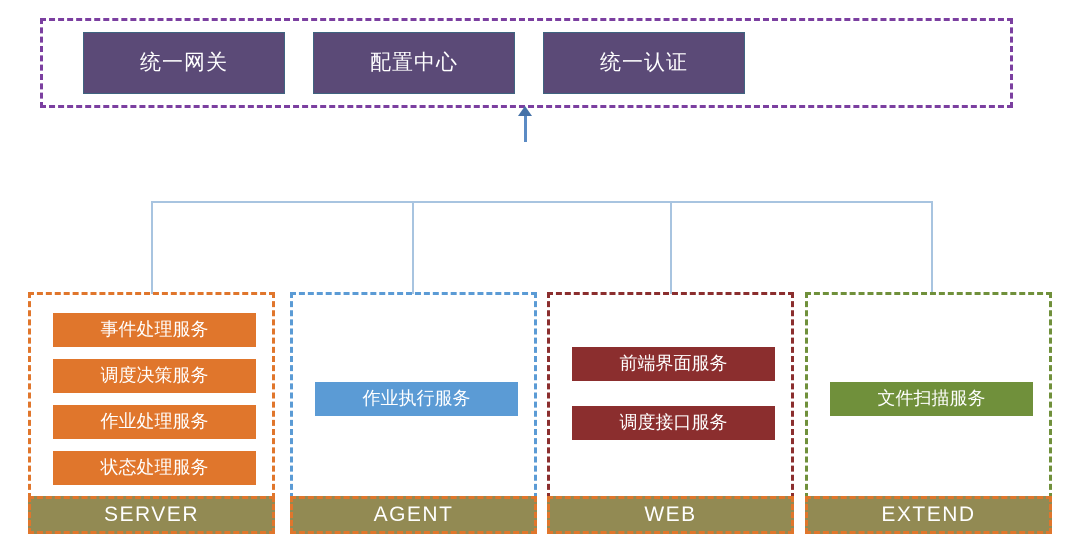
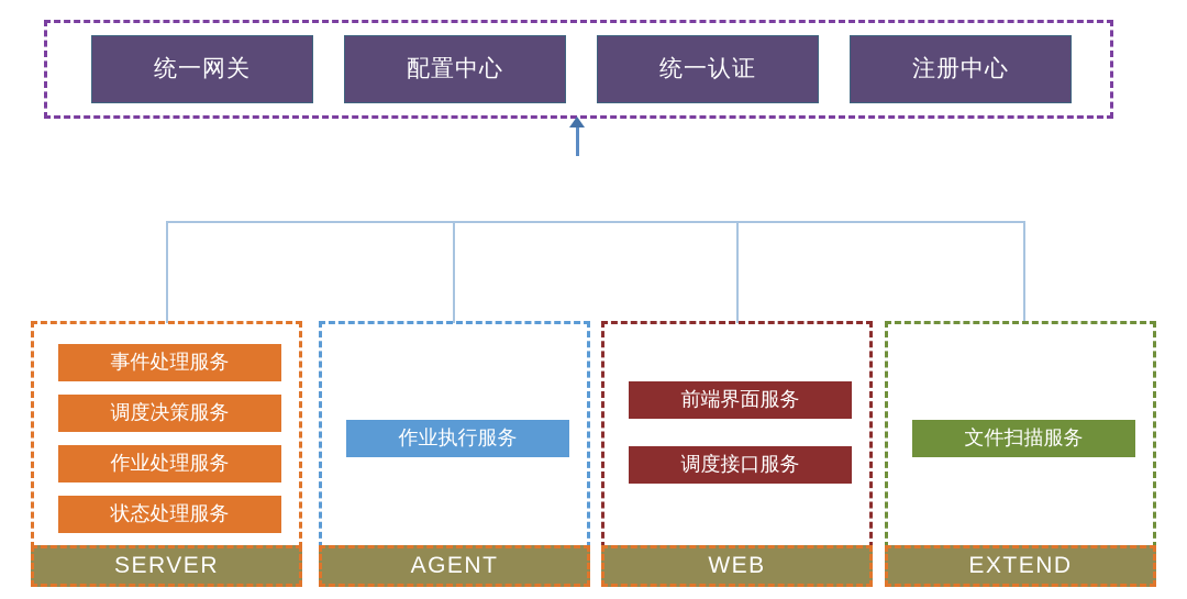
  统一网关
  配置中心
  统一认证
+ 注册中心
  事件处理服务
  调度决策服务
  作业处理服务
  状态处理服务
  作业执行服务
  前端界面服务
  调度接口服务
  文件扫描服务
  SERVER
  AGENT
  WEB
  EXTEND
